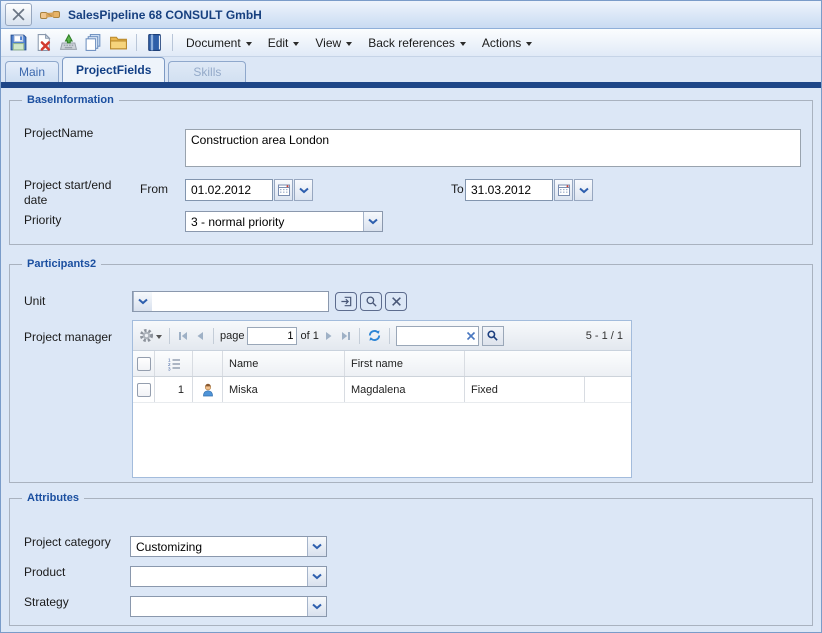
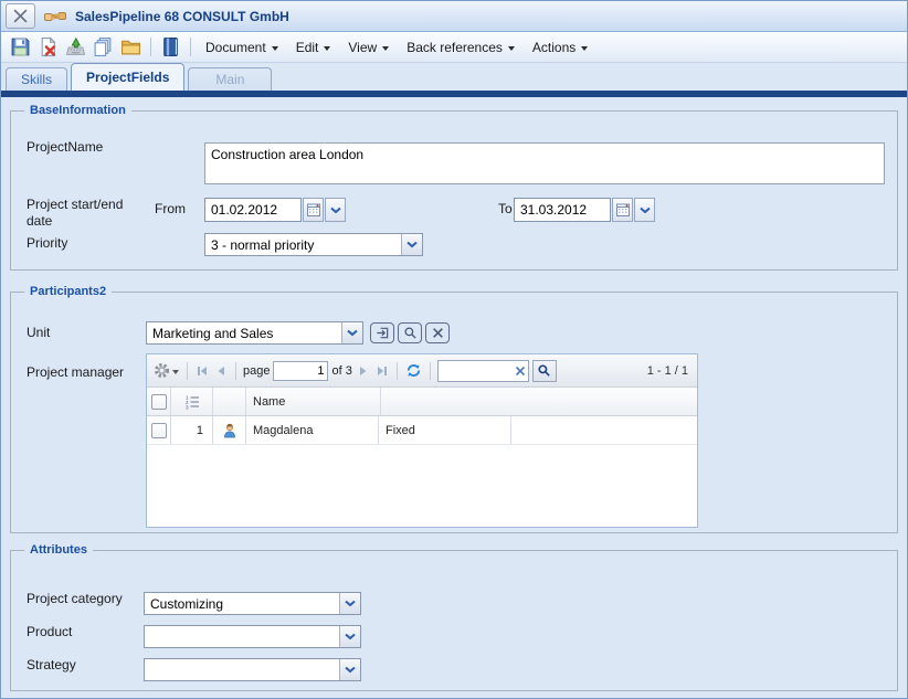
  SalesPipeline 68 CONSULT GmbH
  Document
  Edit
  View
  Back references
  Actions
- Main
+ Skills
  ProjectFields
- Skills
+ Main
  BaseInformation
  ProjectName
  Construction area London
  Project start/end date
  From
  01.02.2012
  To
  31.03.2012
  Priority
  3 - normal priority
  Participants2
  Unit
+ Marketing and Sales
  Project manager
  page
  1
- of 1
+ of 3
- 5 - 1 / 1
+ 1 - 1 / 1
  Name
- First name
  1
- Miska
  Magdalena
  Fixed
  Attributes
  Project category
  Customizing
  Product
  Strategy
